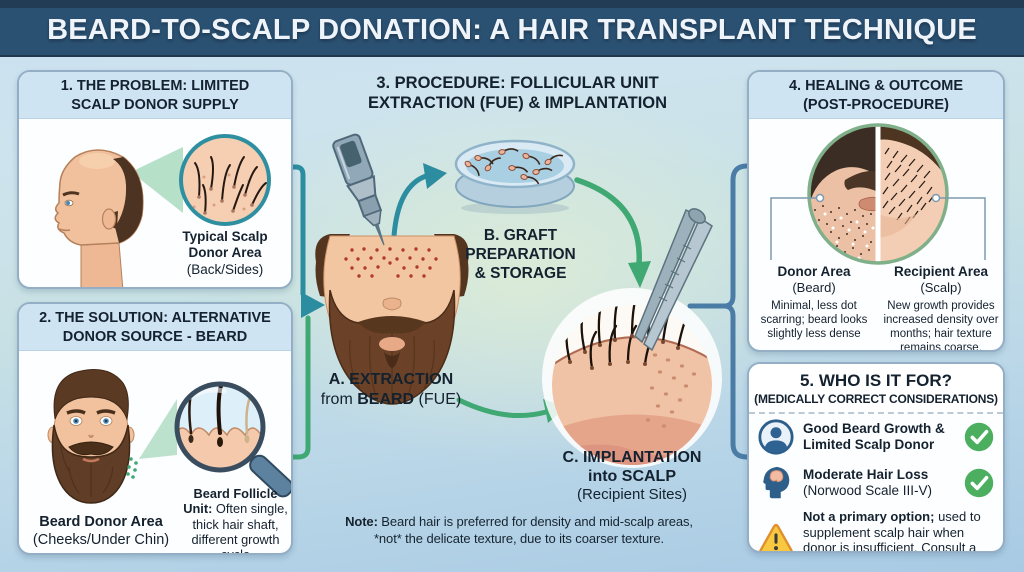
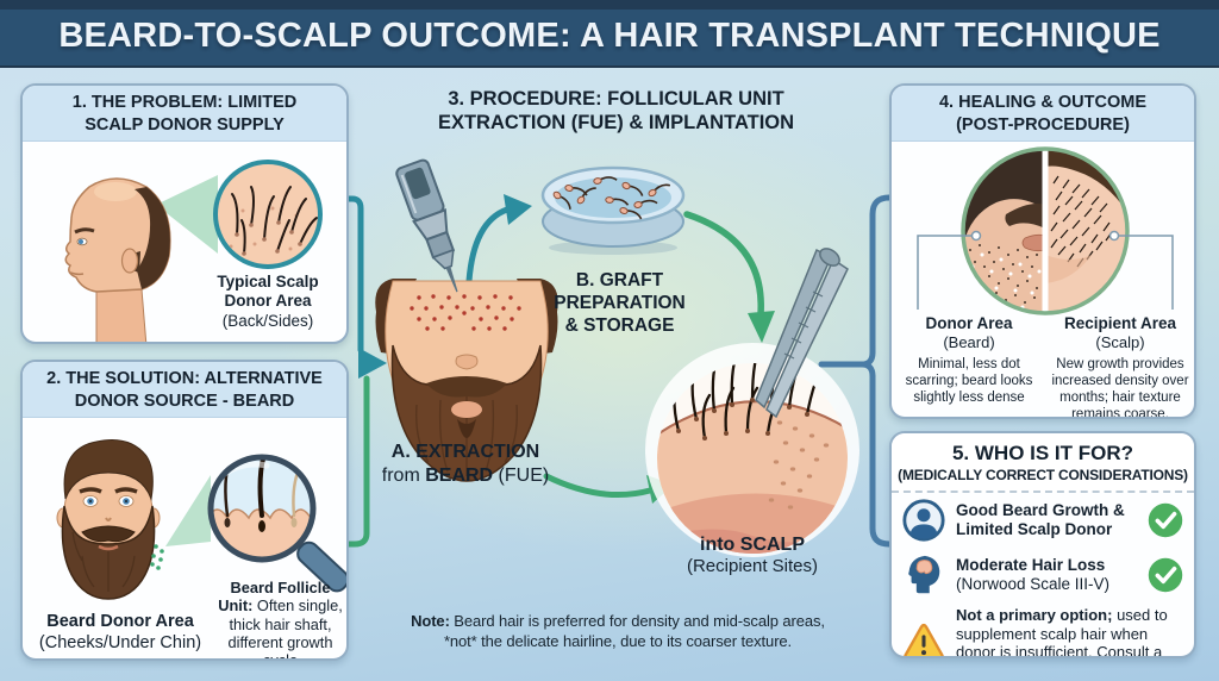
- BEARD-TO-SCALP DONATION: A HAIR TRANSPLANT TECHNIQUE
+ BEARD-TO-SCALP OUTCOME: A HAIR TRANSPLANT TECHNIQUE
  1. THE PROBLEM: LIMITED
  SCALP DONOR SUPPLY
  Typical Scalp
  Donor Area
  (Back/Sides)
  2. THE SOLUTION: ALTERNATIVE
  DONOR SOURCE - BEARD
  Beard Donor Area
  (Cheeks/Under Chin)
  Beard Follicle Unit: Often single, thick hair shaft, different growth
  3. PROCEDURE: FOLLICULAR UNIT
  EXTRACTION (FUE) & IMPLANTATION
  B. GRAFT
  PREPARATION
  & STORAGE
  A. EXTRACTION
  from BEARD (FUE)
- C. IMPLANTATION
  into SCALP
  (Recipient Sites)
  Note: Beard hair is preferred for density and mid-scalp areas,
- *not* the delicate texture, due to its coarser texture.
+ *not* the delicate hairline, due to its coarser texture.
  4. HEALING & OUTCOME
  (POST-PROCEDURE)
  Donor Area
  (Beard)
  Minimal, less dot scarring; beard looks slightly less dense
  Recipient Area
  (Scalp)
  New growth provides increased density over months; hair texture remains coarse.
  5. WHO IS IT FOR?
  (MEDICALLY CORRECT CONSIDERATIONS)
  Good Beard Growth & Limited Scalp Donor
  Moderate Hair Loss
  (Norwood Scale III-V)
  Not a primary option; used to supplement scalp hair when donor is insufficient. Consult a
